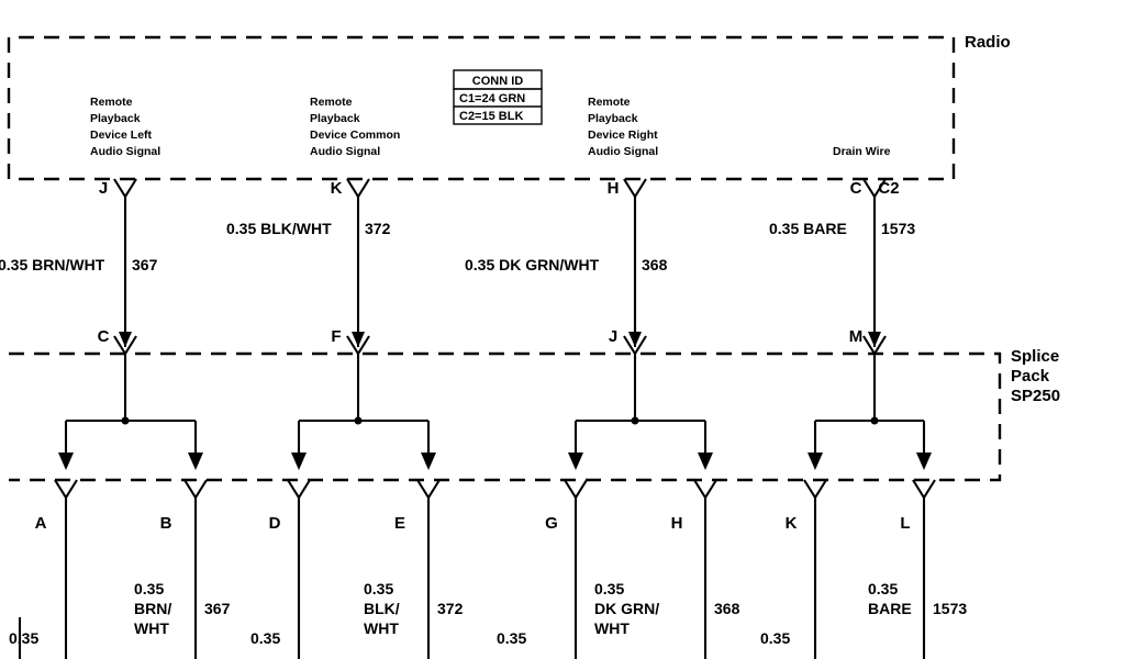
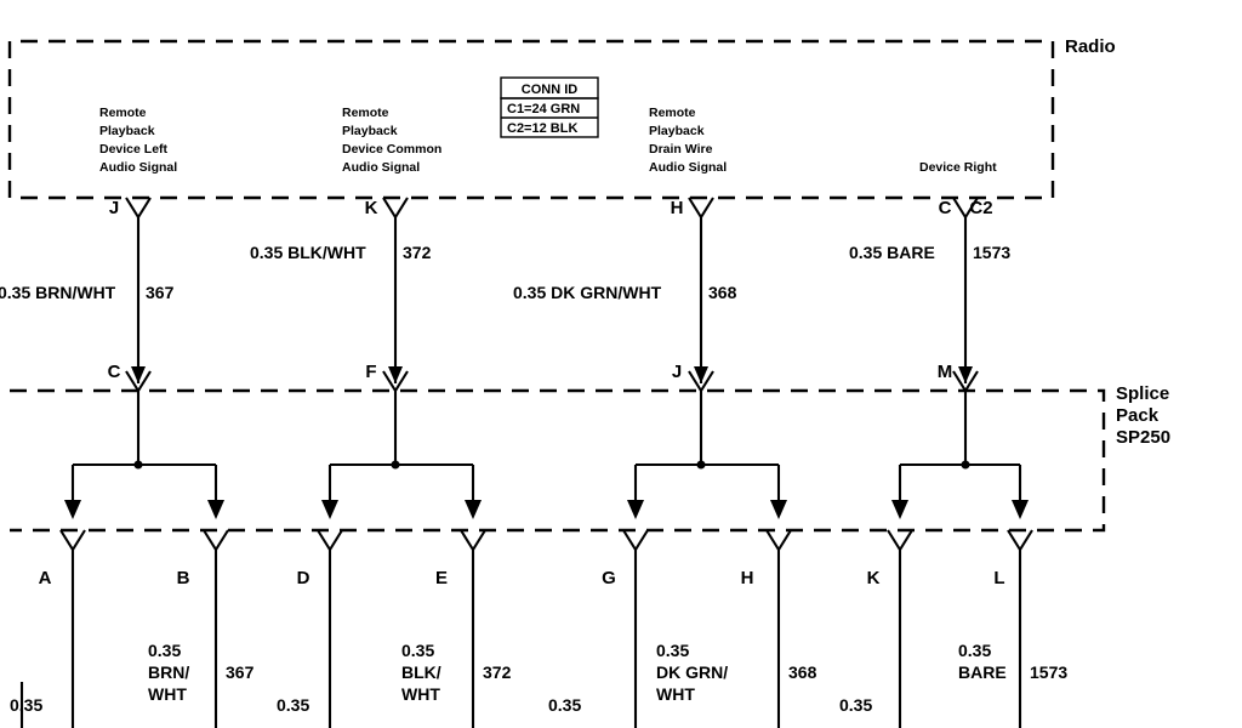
  Radio
  CONN ID
  C1=24 GRN
- C2=15 BLK
+ C2=12 BLK
  Remote
  Playback
  Device Left
  Audio Signal
  Remote
  Playback
  Device Common
  Audio Signal
  Remote
  Playback
- Device Right
+ Drain Wire
  Audio Signal
- Drain Wire
+ Device Right
  J
  K
  H
  C
  C2
  0.35 BRN/WHT
  367
  0.35 BLK/WHT
  372
  0.35 DK GRN/WHT
  368
  0.35 BARE
  1573
  C
  F
  J
  M
  Splice
  Pack
  SP250
  A
  B
  D
  E
  G
  H
  K
  L
  0.35
  BRN/
  WHT
  367
  0.35
  BLK/
  WHT
  372
  0.35
  DK GRN/
  WHT
  368
  0.35
  BARE
  1573
  0.35
  0.35
  0.35
  0.35
